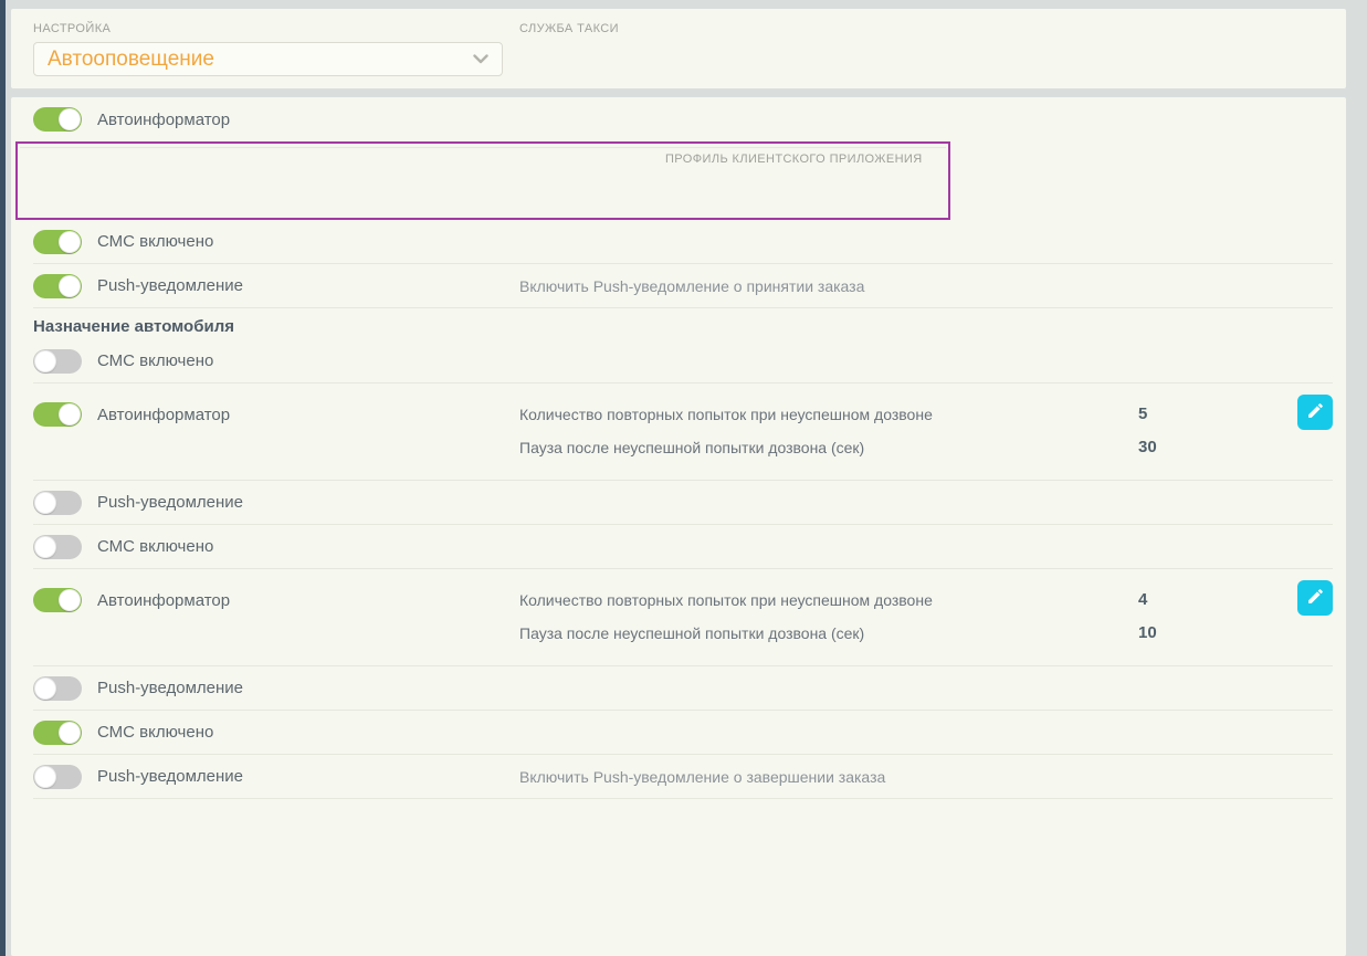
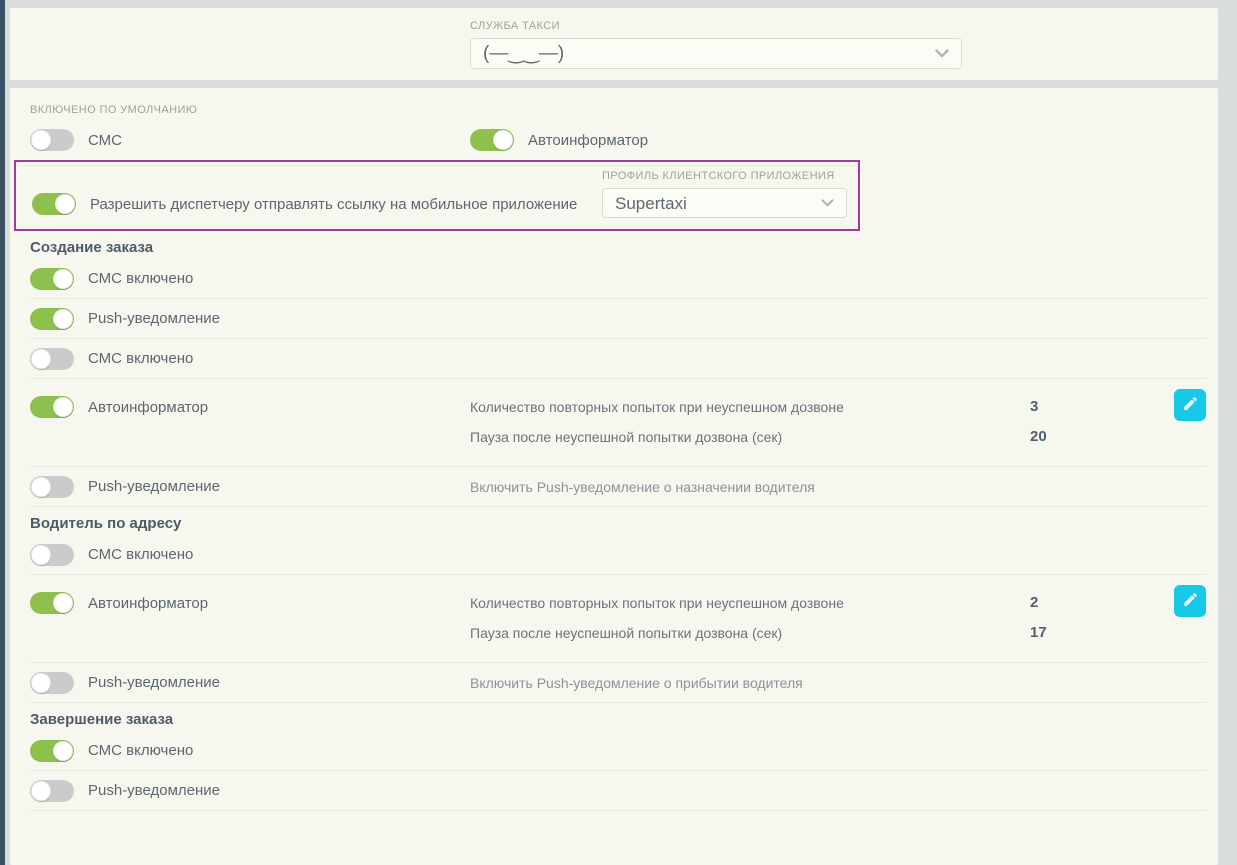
- НАСТРОЙКА
- Автооповещение
  СЛУЖБА ТАКСИ
+ (—‿‿—)
+ ВКЛЮЧЕНО ПО УМОЛЧАНИЮ
+ СМС
  Автоинформатор
+ Разрешить диспетчеру отправлять ссылку на мобильное приложение
  ПРОФИЛЬ КЛИЕНТСКОГО ПРИЛОЖЕНИЯ
+ Supertaxi
+ Создание заказа
  СМС включено
  Push-уведомление
- Включить Push-уведомление о принятии заказа
- Назначение автомобиля
  СМС включено
  Автоинформатор
  Количество повторных попыток при неуспешном дозвоне
- 5
+ 3
  Пауза после неуспешной попытки дозвона (сек)
- 30
+ 20
  Push-уведомление
+ Включить Push-уведомление о назначении водителя
+ Водитель по адресу
  СМС включено
  Автоинформатор
  Количество повторных попыток при неуспешном дозвоне
- 4
+ 2
  Пауза после неуспешной попытки дозвона (сек)
- 10
+ 17
  Push-уведомление
+ Включить Push-уведомление о прибытии водителя
+ Завершение заказа
  СМС включено
  Push-уведомление
- Включить Push-уведомление о завершении заказа
